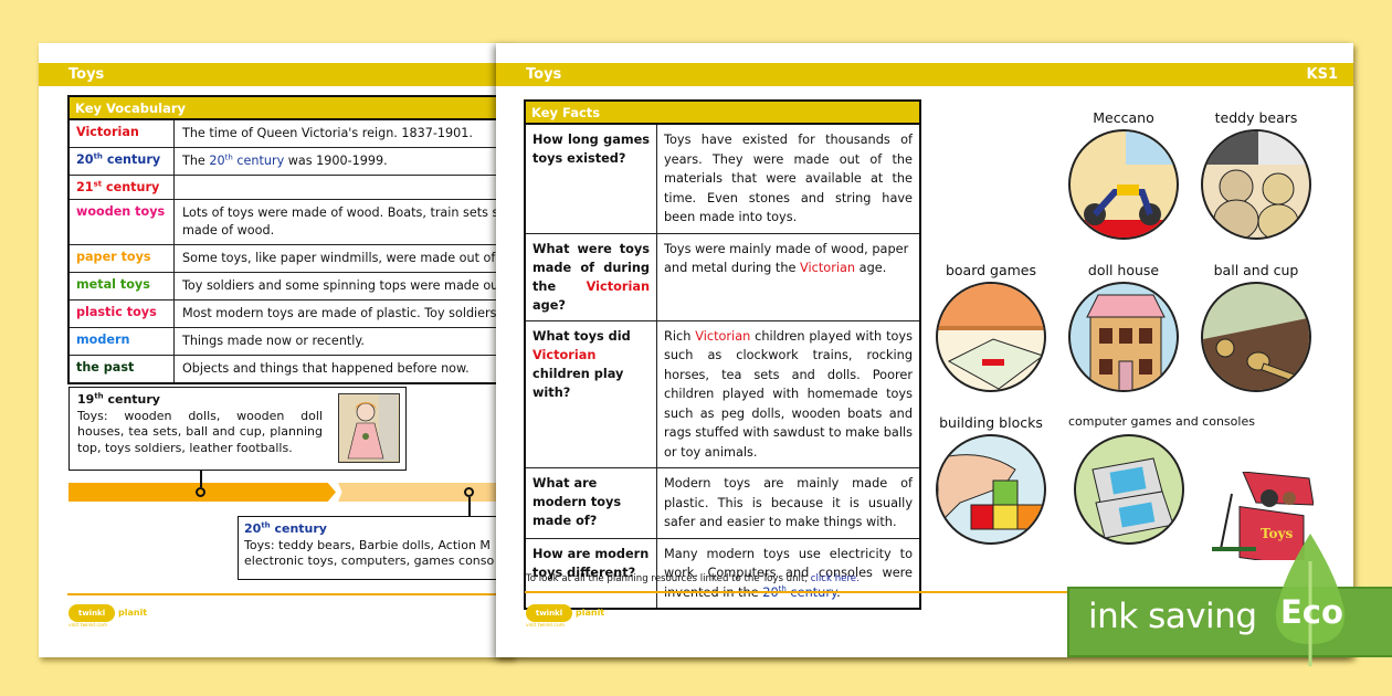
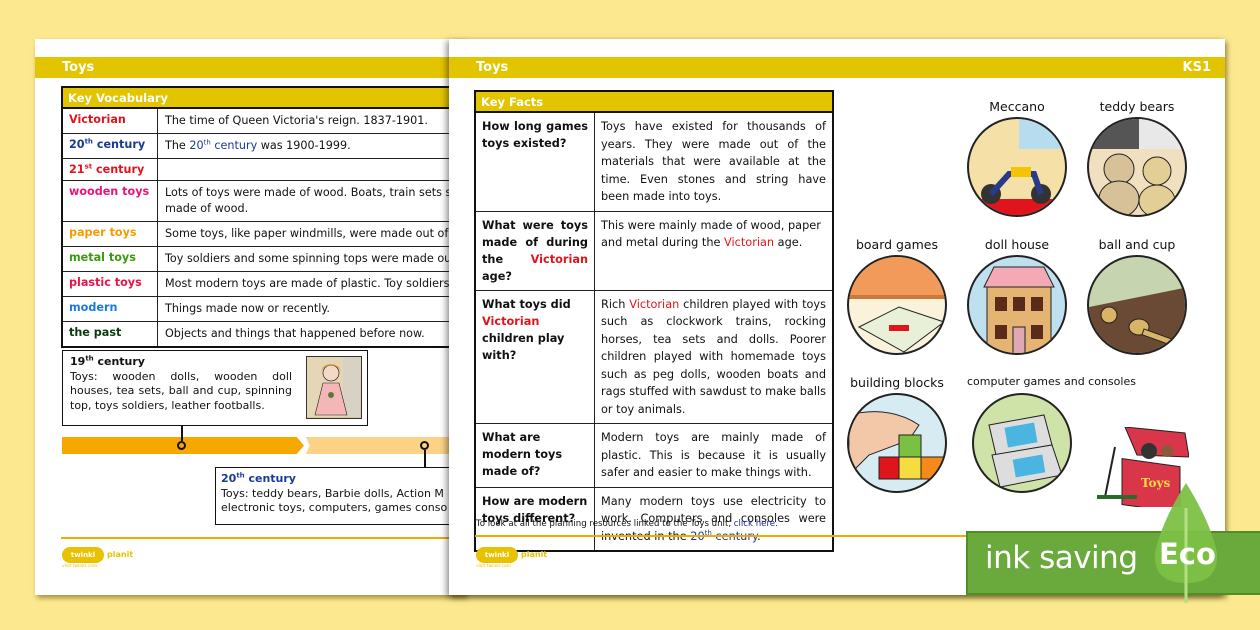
  Toys
  Key Vocabulary
  Victorian
  The time of Queen Victoria's reign. 1837-1901.
  20th century
  The 20th century was 1900-1999.
  21st century
  wooden toys
  Lots of toys were made of wood. Boats, train sets made of wood.
  paper toys
  Some toys, like paper windmills, were made out of
  metal toys
  Toy soldiers and some spinning tops were made ou
  plastic toys
  Most modern toys are made of plastic. Toy soldiers
  modern
  Things made now or recently.
  the past
  Objects and things that happened before now.
  19th century
- Toys: wooden dolls, wooden doll houses, tea sets, ball and cup, planning top, toys soldiers, leather footballs.
+ Toys: wooden dolls, wooden doll houses, tea sets, ball and cup, spinning top, toys soldiers, leather footballs.
  20th century
  Toys: teddy bears, Barbie dolls, Action M
  electronic toys, computers, games conso
  twinkl planit
  Toys
  KS1
  Key Facts
  How long games toys existed?
  Toys have existed for thousands of years. They were made out of the materials that were available at the time. Even stones and string have been made into toys.
  What were toys made of during the Victorian age?
- Toys were mainly made of wood, paper and metal during the Victorian age.
+ This were mainly made of wood, paper and metal during the Victorian age.
  What toys did Victorian children play with?
  Rich Victorian children played with toys such as clockwork trains, rocking horses, tea sets and dolls. Poorer children played with homemade toys such as peg dolls, wooden boats and rags stuffed with sawdust to make balls or toy animals.
  What are modern toys made of?
  Modern toys are mainly made of plastic. This is because it is usually safer and easier to make things with.
  How are modern toys different?
  Many modern toys use electricity to work. Computers and consoles wereth
  To look at all the planning resources linked to the Toys unit, click here.
  twinkl planit
  Meccano
  teddy bears
  board games
  doll house
  ball and cup
  building blocks
  computer games and consoles
  Toys
  ink saving
  Eco
